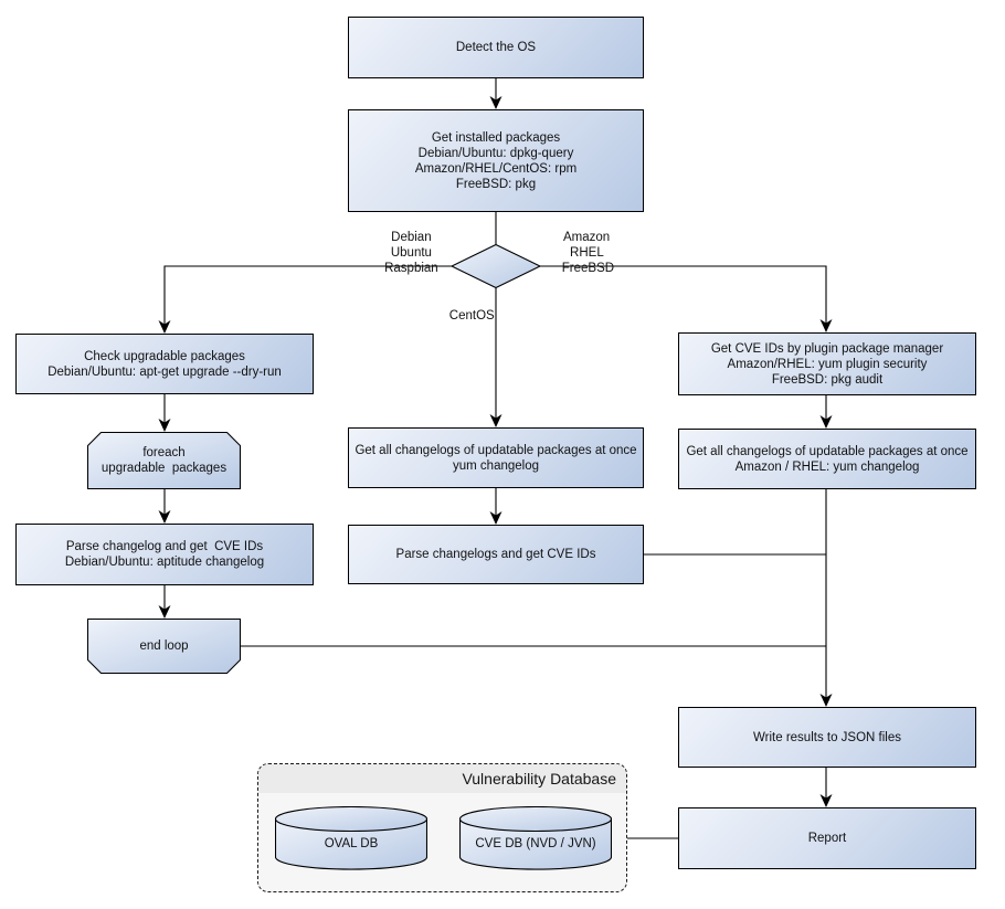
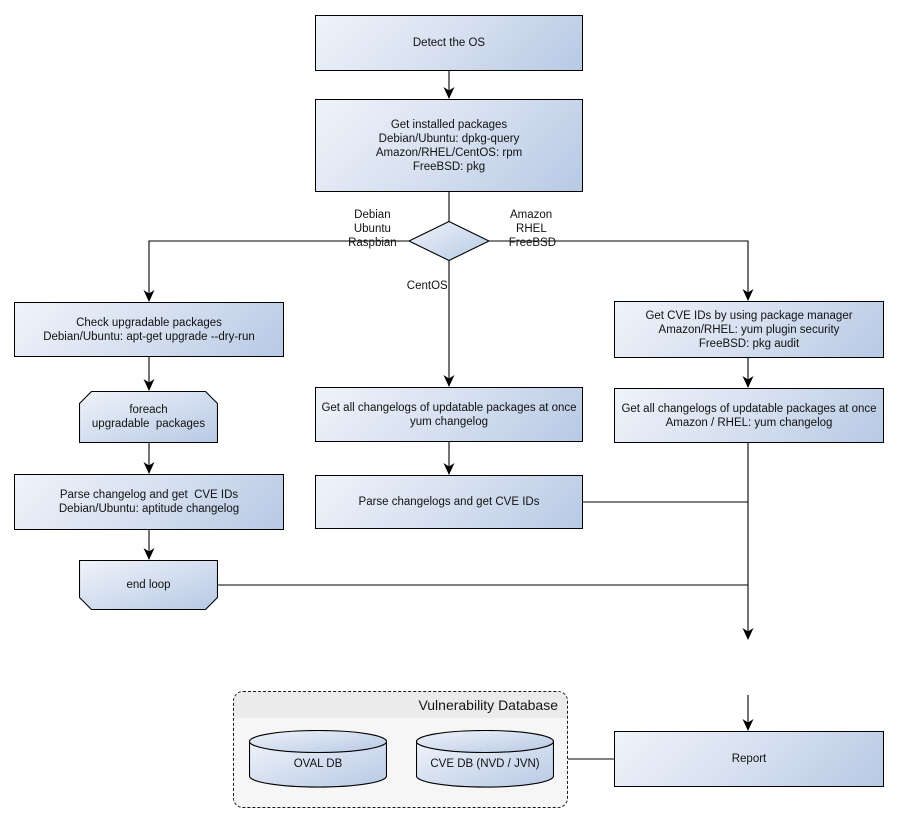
  Detect the OS
  Get installed packages
  Debian/Ubuntu: dpkg-query
  Amazon/RHEL/CentOS: rpm
  FreeBSD: pkg
  Debian Ubuntu Raspbian
  Amazon RHEL FreeBSD
  CentOS
  Check upgradable packages
  Debian/Ubuntu: apt-get upgrade --dry-run
  foreach
  upgradable packages
  Parse changelog and get CVE IDs
  Debian/Ubuntu: aptitude changelog
  end loop
  Get all changelogs of updatable packages at once
  yum changelog
  Parse changelogs and get CVE IDs
- Get CVE IDs by plugin package manager
+ Get CVE IDs by using package manager
  Amazon/RHEL: yum plugin security
  FreeBSD: pkg audit
  Get all changelogs of updatable packages at once
  Amazon / RHEL: yum changelog
- Write results to JSON files
  Report
  Vulnerability Database
  OVAL DB
  CVE DB (NVD / JVN)
